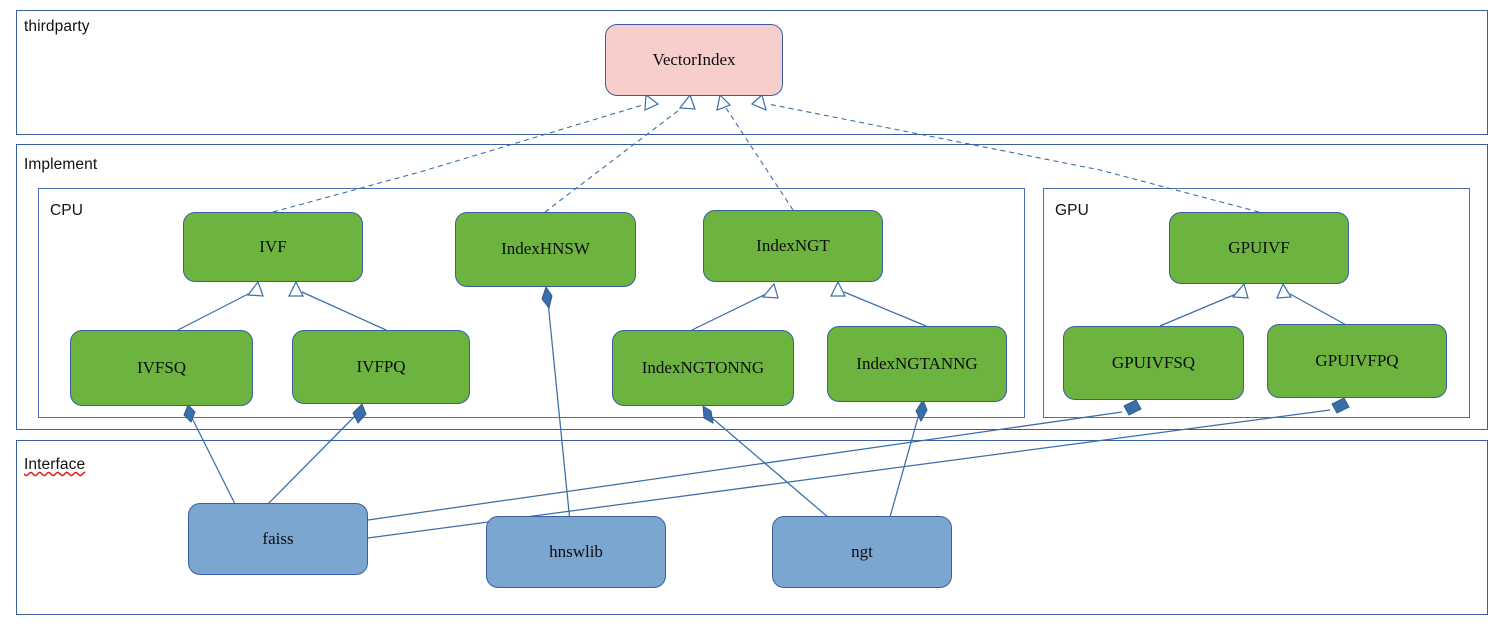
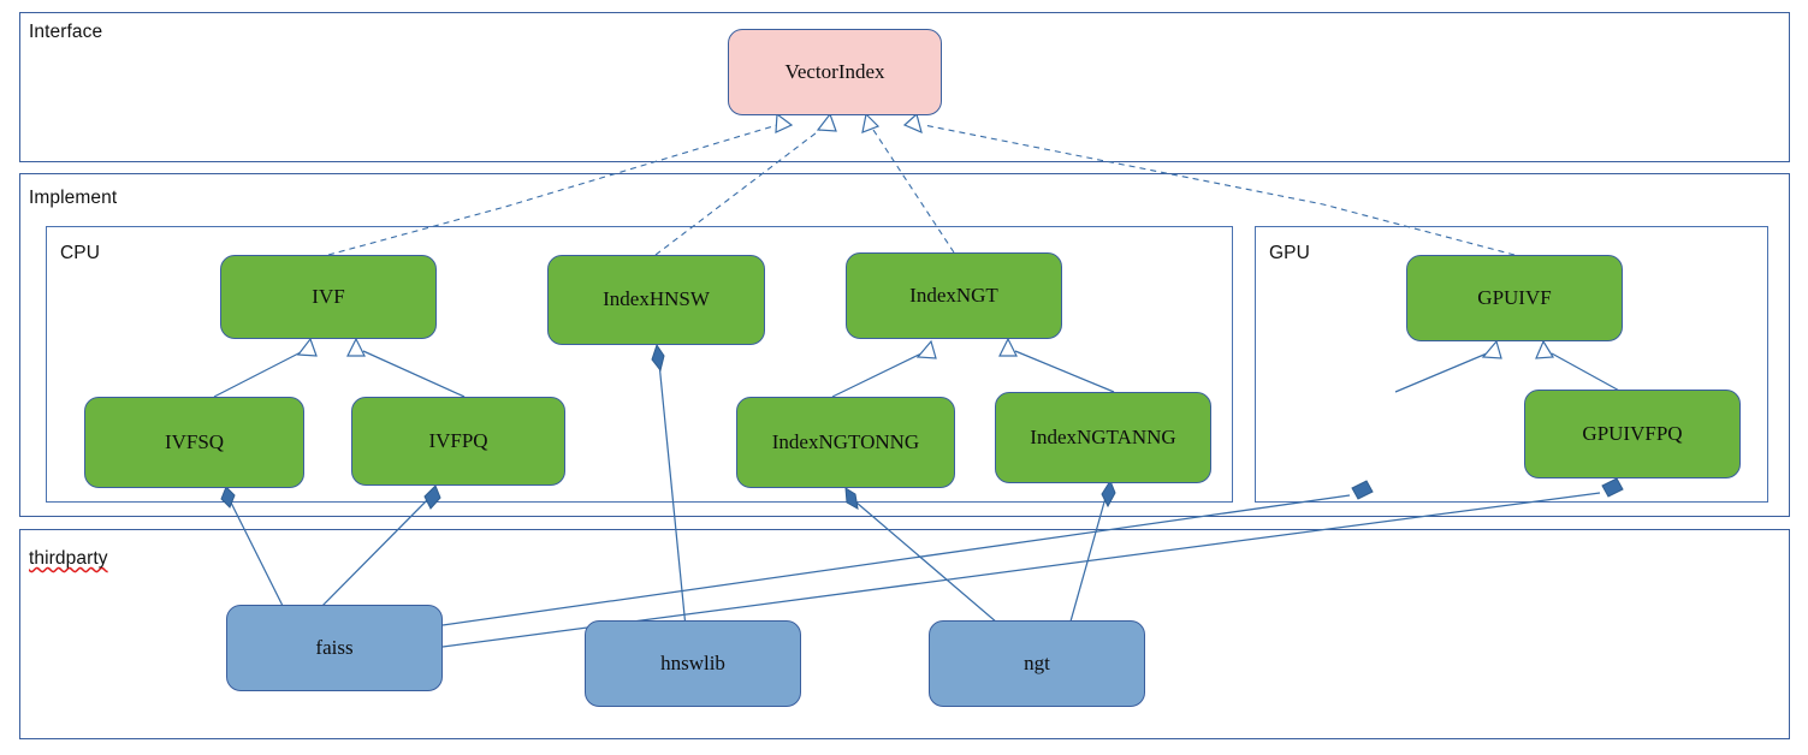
- thirdparty
+ Interface
  Implement
- Interface
+ thirdparty
  CPU
  GPU
  VectorIndex
  IVF
  IVFSQ
  IVFPQ
  IndexHNSW
  IndexNGT
  IndexNGTONNG
  IndexNGTANNG
  GPUIVF
- GPUIVFSQ
  GPUIVFPQ
  faiss
  hnswlib
  ngt
